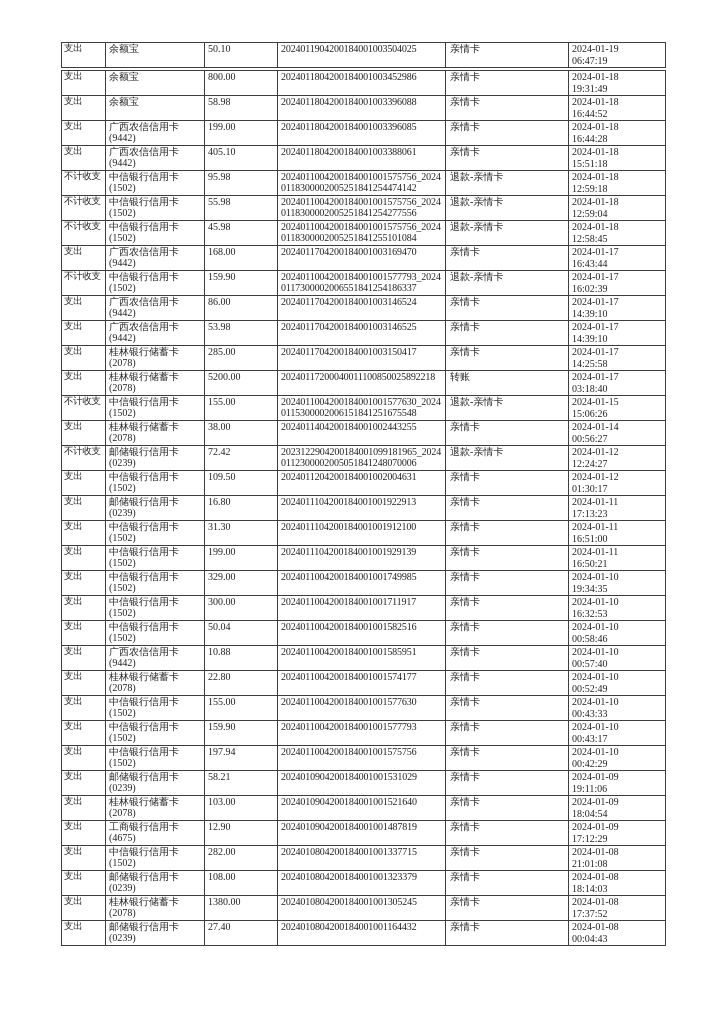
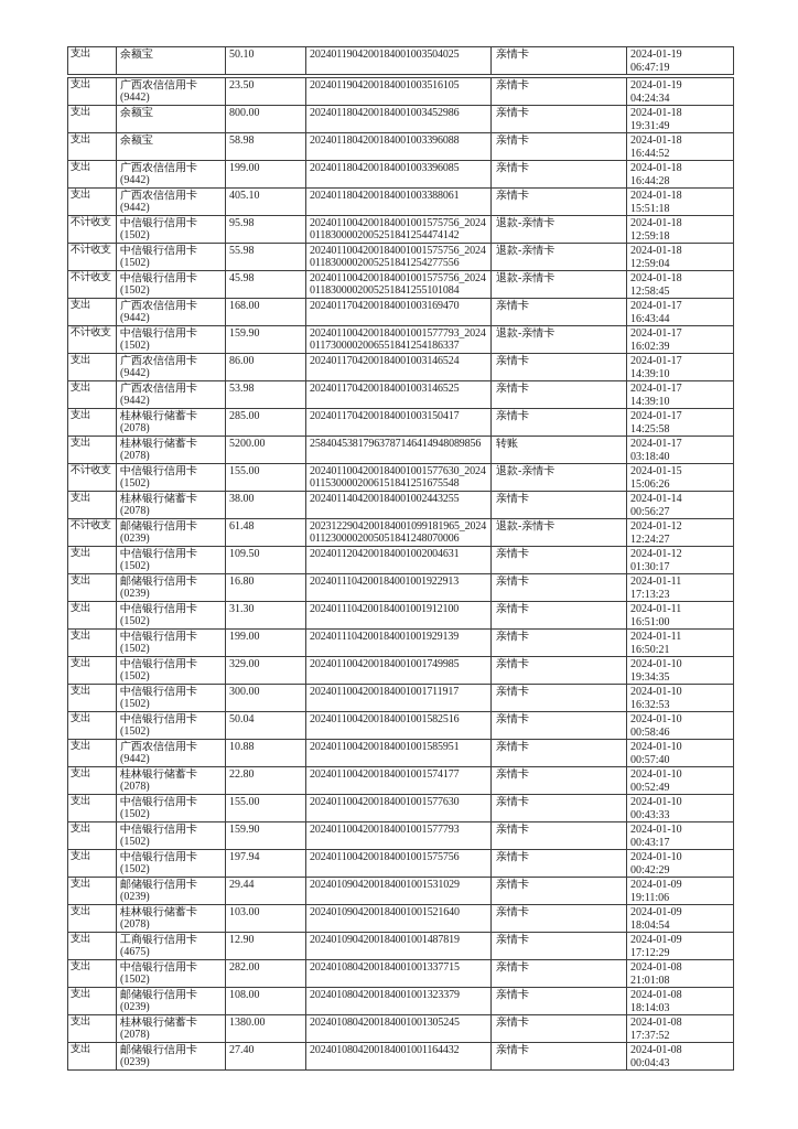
  支出	余额宝	50.10	2024011904200184001003504025	亲情卡	2024-01-19 06:47:19
+ 支出	广西农信信用卡 (9442)	23.50	2024011904200184001003516105	亲情卡	2024-01-19 04:24:34
  支出	余额宝	800.00	2024011804200184001003452986	亲情卡	2024-01-18 19:31:49
  支出	余额宝	58.98	2024011804200184001003396088	亲情卡	2024-01-18 16:44:52
  支出	广西农信信用卡 (9442)	199.00	2024011804200184001003396085	亲情卡	2024-01-18 16:44:28
  支出	广西农信信用卡 (9442)	405.10	2024011804200184001003388061	亲情卡	2024-01-18 15:51:18
  不计收支	中信银行信用卡 (1502)	95.98	2024011004200184001001575756_20240118300002005251841254474142	退款-亲情卡	2024-01-18 12:59:18
  不计收支	中信银行信用卡 (1502)	55.98	2024011004200184001001575756_20240118300002005251841254277556	退款-亲情卡	2024-01-18 12:59:04
  不计收支	中信银行信用卡 (1502)	45.98	2024011004200184001001575756_20240118300002005251841255101084	退款-亲情卡	2024-01-18 12:58:45
  支出	广西农信信用卡 (9442)	168.00	2024011704200184001003169470	亲情卡	2024-01-17 16:43:44
  不计收支	中信银行信用卡 (1502)	159.90	2024011004200184001001577793_20240117300002006551841254186337	退款-亲情卡	2024-01-17 16:02:39
  支出	广西农信信用卡 (9442)	86.00	2024011704200184001003146524	亲情卡	2024-01-17 14:39:10
  支出	广西农信信用卡 (9442)	53.98	2024011704200184001003146525	亲情卡	2024-01-17 14:39:10
  支出	桂林银行储蓄卡 (2078)	285.00	2024011704200184001003150417	亲情卡	2024-01-17 14:25:58
- 支出	桂林银行储蓄卡 (2078)	5200.00	20240117200040011100850025892218	转账	2024-01-17 03:18:40
+ 支出	桂林银行储蓄卡 (2078)	5200.00	25840453817963787146414948089856	转账	2024-01-17 03:18:40
  不计收支	中信银行信用卡 (1502)	155.00	2024011004200184001001577630_20240115300002006151841251675548	退款-亲情卡	2024-01-15 15:06:26
  支出	桂林银行储蓄卡 (2078)	38.00	2024011404200184001002443255	亲情卡	2024-01-14 00:56:27
- 不计收支	邮储银行信用卡 (0239)	72.42	2023122904200184001099181965_20240112300002005051841248070006	退款-亲情卡	2024-01-12 12:24:27
+ 不计收支	邮储银行信用卡 (0239)	61.48	2023122904200184001099181965_20240112300002005051841248070006	退款-亲情卡	2024-01-12 12:24:27
  支出	中信银行信用卡 (1502)	109.50	2024011204200184001002004631	亲情卡	2024-01-12 01:30:17
  支出	邮储银行信用卡 (0239)	16.80	2024011104200184001001922913	亲情卡	2024-01-11 17:13:23
  支出	中信银行信用卡 (1502)	31.30	2024011104200184001001912100	亲情卡	2024-01-11 16:51:00
  支出	中信银行信用卡 (1502)	199.00	2024011104200184001001929139	亲情卡	2024-01-11 16:50:21
  支出	中信银行信用卡 (1502)	329.00	2024011004200184001001749985	亲情卡	2024-01-10 19:34:35
  支出	中信银行信用卡 (1502)	300.00	2024011004200184001001711917	亲情卡	2024-01-10 16:32:53
  支出	中信银行信用卡 (1502)	50.04	2024011004200184001001582516	亲情卡	2024-01-10 00:58:46
  支出	广西农信信用卡 (9442)	10.88	2024011004200184001001585951	亲情卡	2024-01-10 00:57:40
  支出	桂林银行储蓄卡 (2078)	22.80	2024011004200184001001574177	亲情卡	2024-01-10 00:52:49
  支出	中信银行信用卡 (1502)	155.00	2024011004200184001001577630	亲情卡	2024-01-10 00:43:33
  支出	中信银行信用卡 (1502)	159.90	2024011004200184001001577793	亲情卡	2024-01-10 00:43:17
  支出	中信银行信用卡 (1502)	197.94	2024011004200184001001575756	亲情卡	2024-01-10 00:42:29
- 支出	邮储银行信用卡 (0239)	58.21	2024010904200184001001531029	亲情卡	2024-01-09 19:11:06
+ 支出	邮储银行信用卡 (0239)	29.44	2024010904200184001001531029	亲情卡	2024-01-09 19:11:06
  支出	桂林银行储蓄卡 (2078)	103.00	2024010904200184001001521640	亲情卡	2024-01-09 18:04:54
  支出	工商银行信用卡 (4675)	12.90	2024010904200184001001487819	亲情卡	2024-01-09 17:12:29
  支出	中信银行信用卡 (1502)	282.00	2024010804200184001001337715	亲情卡	2024-01-08 21:01:08
  支出	邮储银行信用卡 (0239)	108.00	2024010804200184001001323379	亲情卡	2024-01-08 18:14:03
  支出	桂林银行储蓄卡 (2078)	1380.00	2024010804200184001001305245	亲情卡	2024-01-08 17:37:52
  支出	邮储银行信用卡 (0239)	27.40	2024010804200184001001164432	亲情卡	2024-01-08 00:04:43
